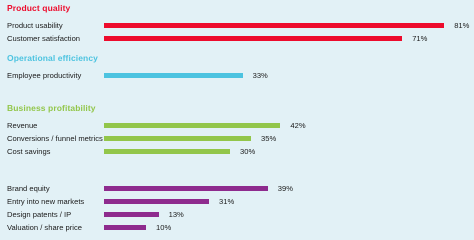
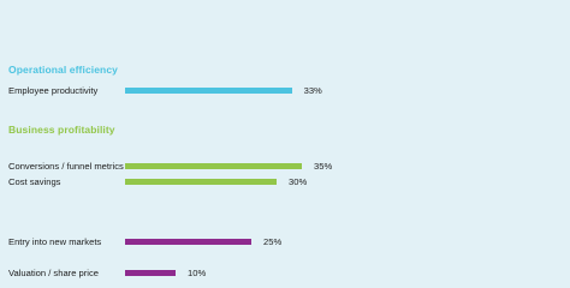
- Product quality
- Product usability
- 81%
- Customer satisfaction
- 71%
  Operational efficiency
  Employee productivity
  33%
  Business profitability
- Revenue
- 42%
  Conversions / funnel metrics
  35%
  Cost savings
  30%
- Brand equity
- 39%
  Entry into new markets
- 31%
+ 25%
- Design patents / IP
- 13%
  Valuation / share price
  10%
